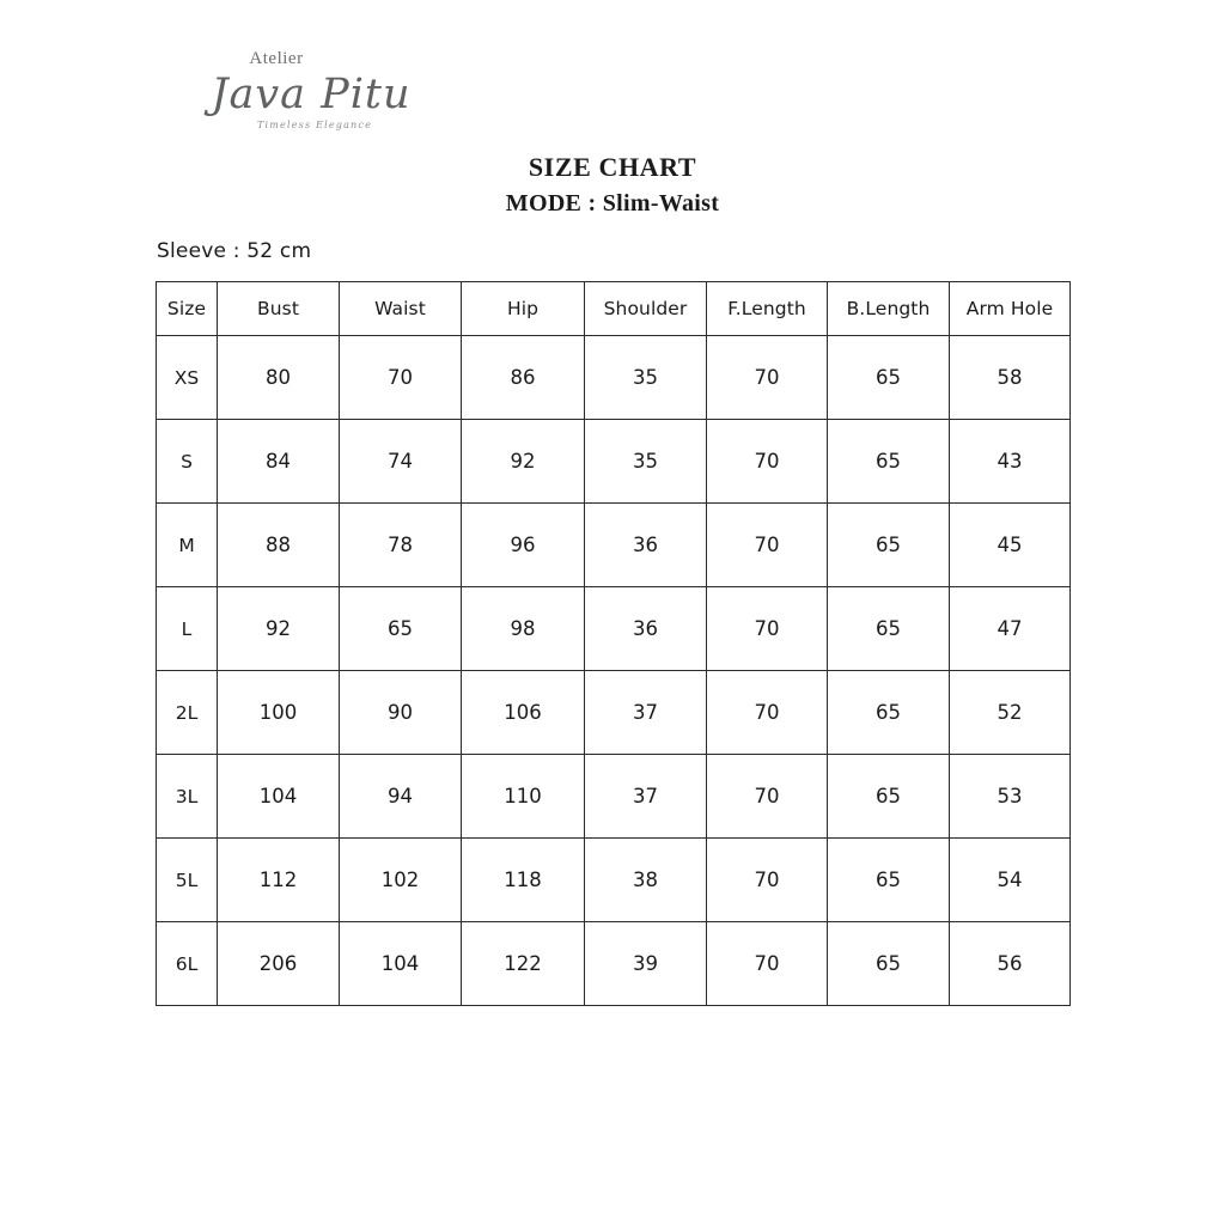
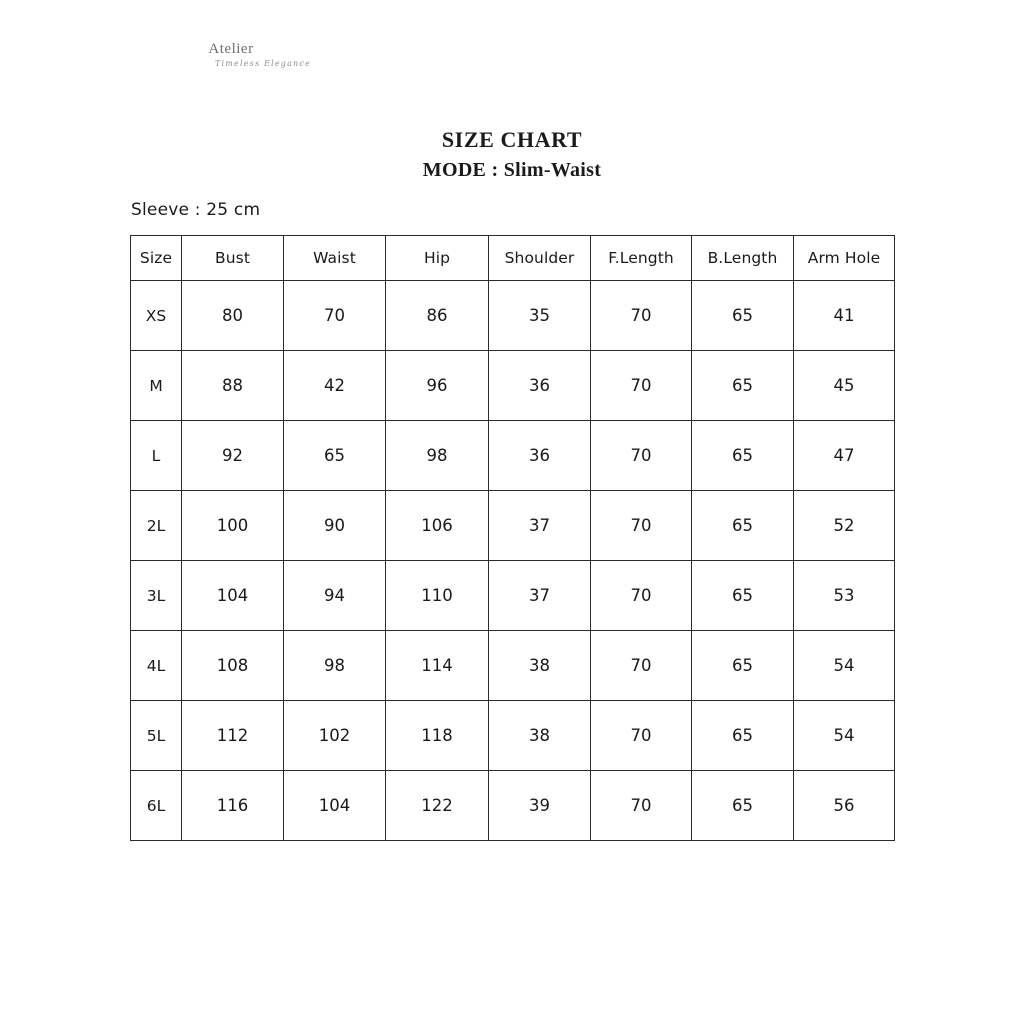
  Atelier
- Java Pitu
  Timeless Elegance
  SIZE CHART
  MODE : Slim-Waist
- Sleeve : 52 cm
+ Sleeve : 25 cm
  Size	Bust	Waist	Hip	Shoulder	F.Length	B.Length	Arm Hole
- XS	80	70	86	35	70	65	58
+ XS	80	70	86	35	70	65	41
- S	84	74	92	35	70	65	43
- M	88	78	96	36	70	65	45
+ M	88	42	96	36	70	65	45
  L	92	65	98	36	70	65	47
  2L	100	90	106	37	70	65	52
  3L	104	94	110	37	70	65	53
+ 4L	108	98	114	38	70	65	54
  5L	112	102	118	38	70	65	54
- 6L	206	104	122	39	70	65	56
+ 6L	116	104	122	39	70	65	56
